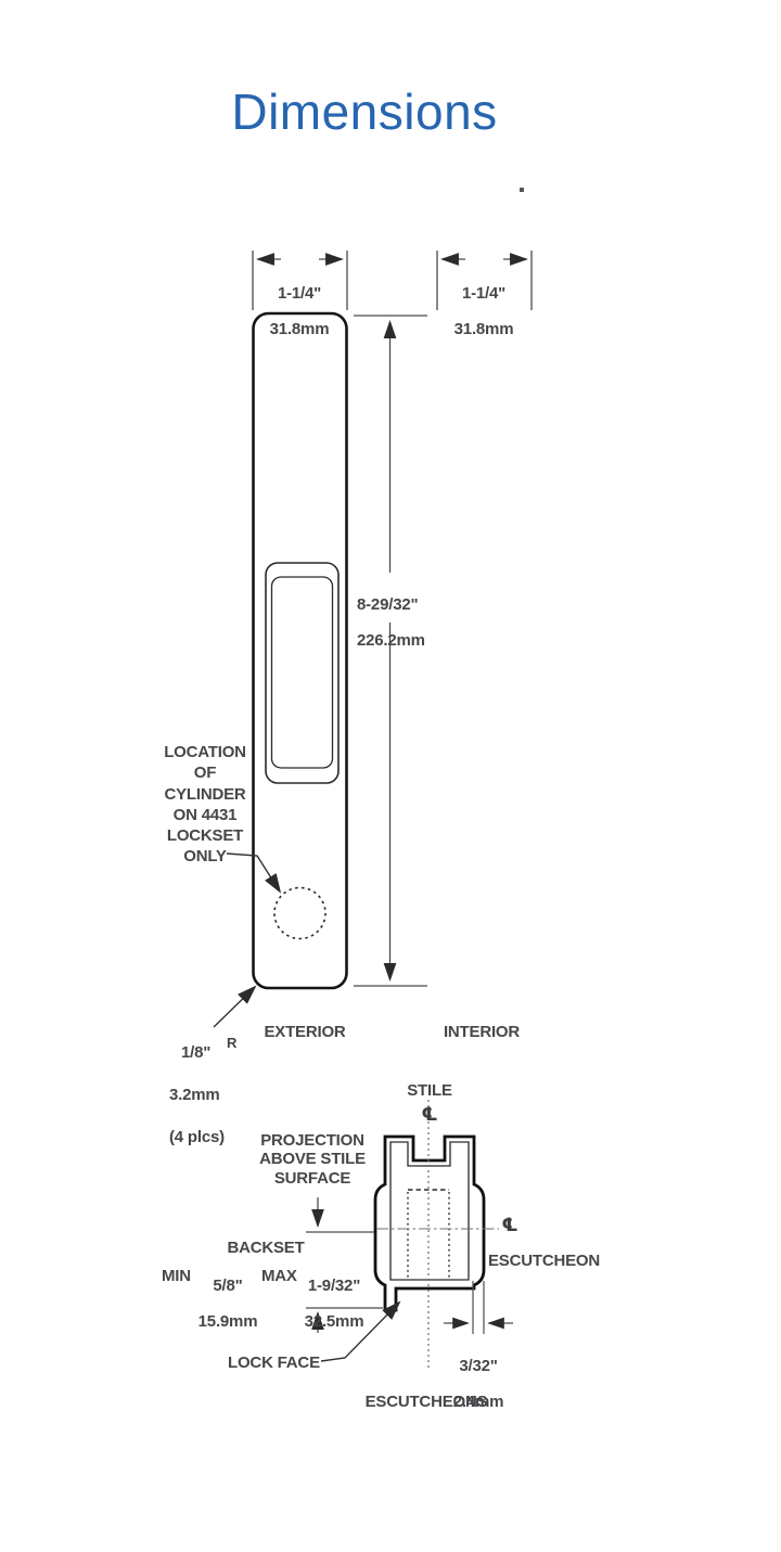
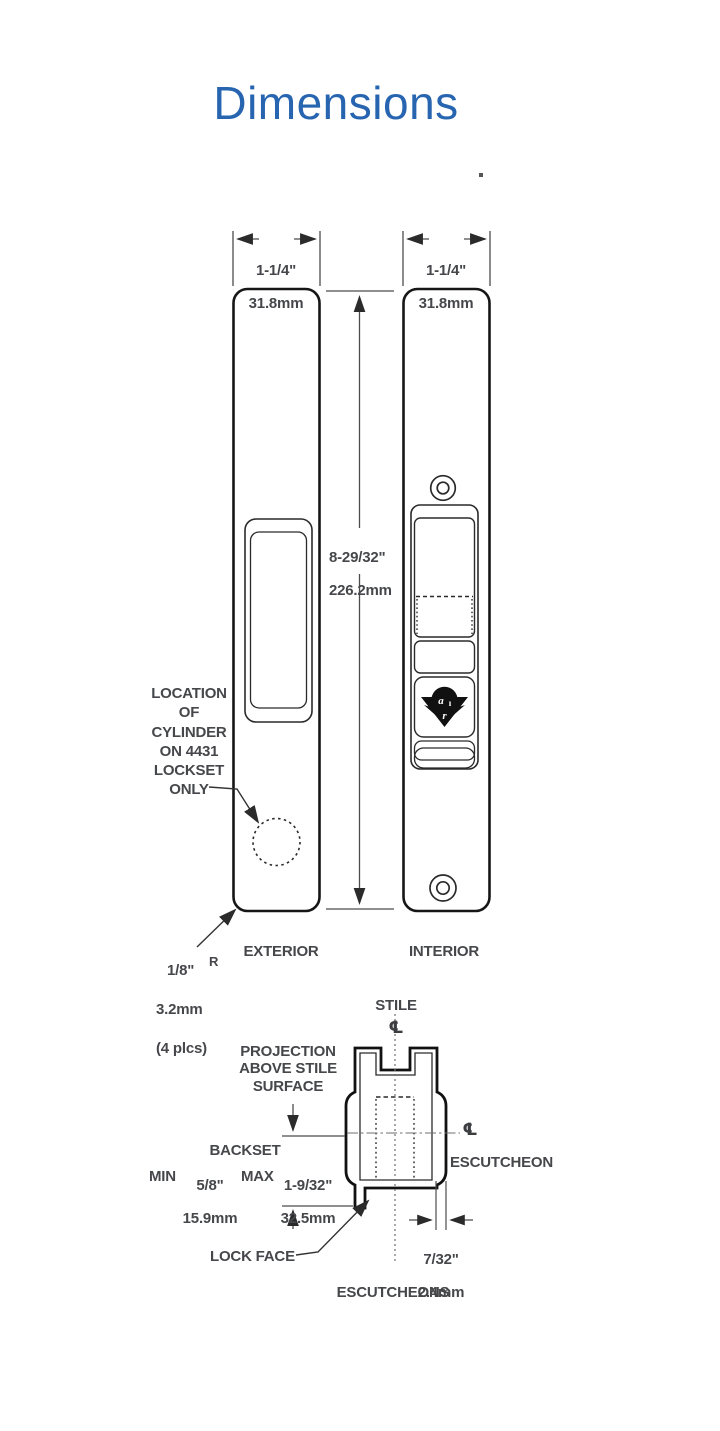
+ a
+ ı
+ r
  Dimensions
  1-1/4"
  31.8mm
  1-1/4"
  31.8mm
  8-29/32"
  226.2mm
  LOCATION
  OF
  CYLINDER
  ON 4431
  LOCKSET
  ONLY
  1/8"
  3.2mm
  (4 plcs)
  R
  EXTERIOR
  INTERIOR
  STILE
  ℄
  PROJECTION
  ABOVE STILE
  SURFACE
  BACKSET
  MIN
  5/8"
  15.9mm
  MAX
  1-9/32"
  32.5mm
  LOCK FACE
  ℄
  ESCUTCHEON
- 3/32"
+ 7/32"
  2.4mm
  ESCUTCHEONS
